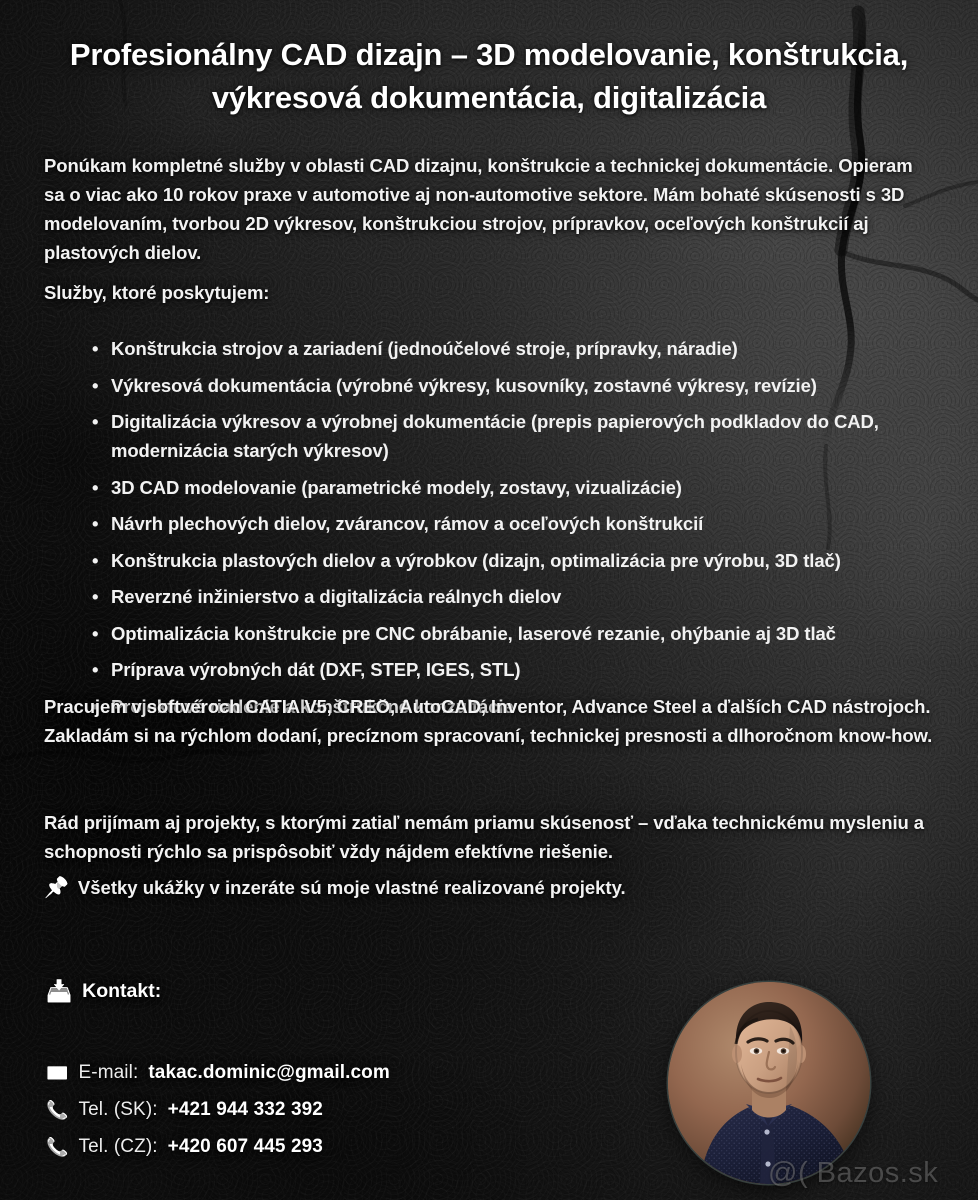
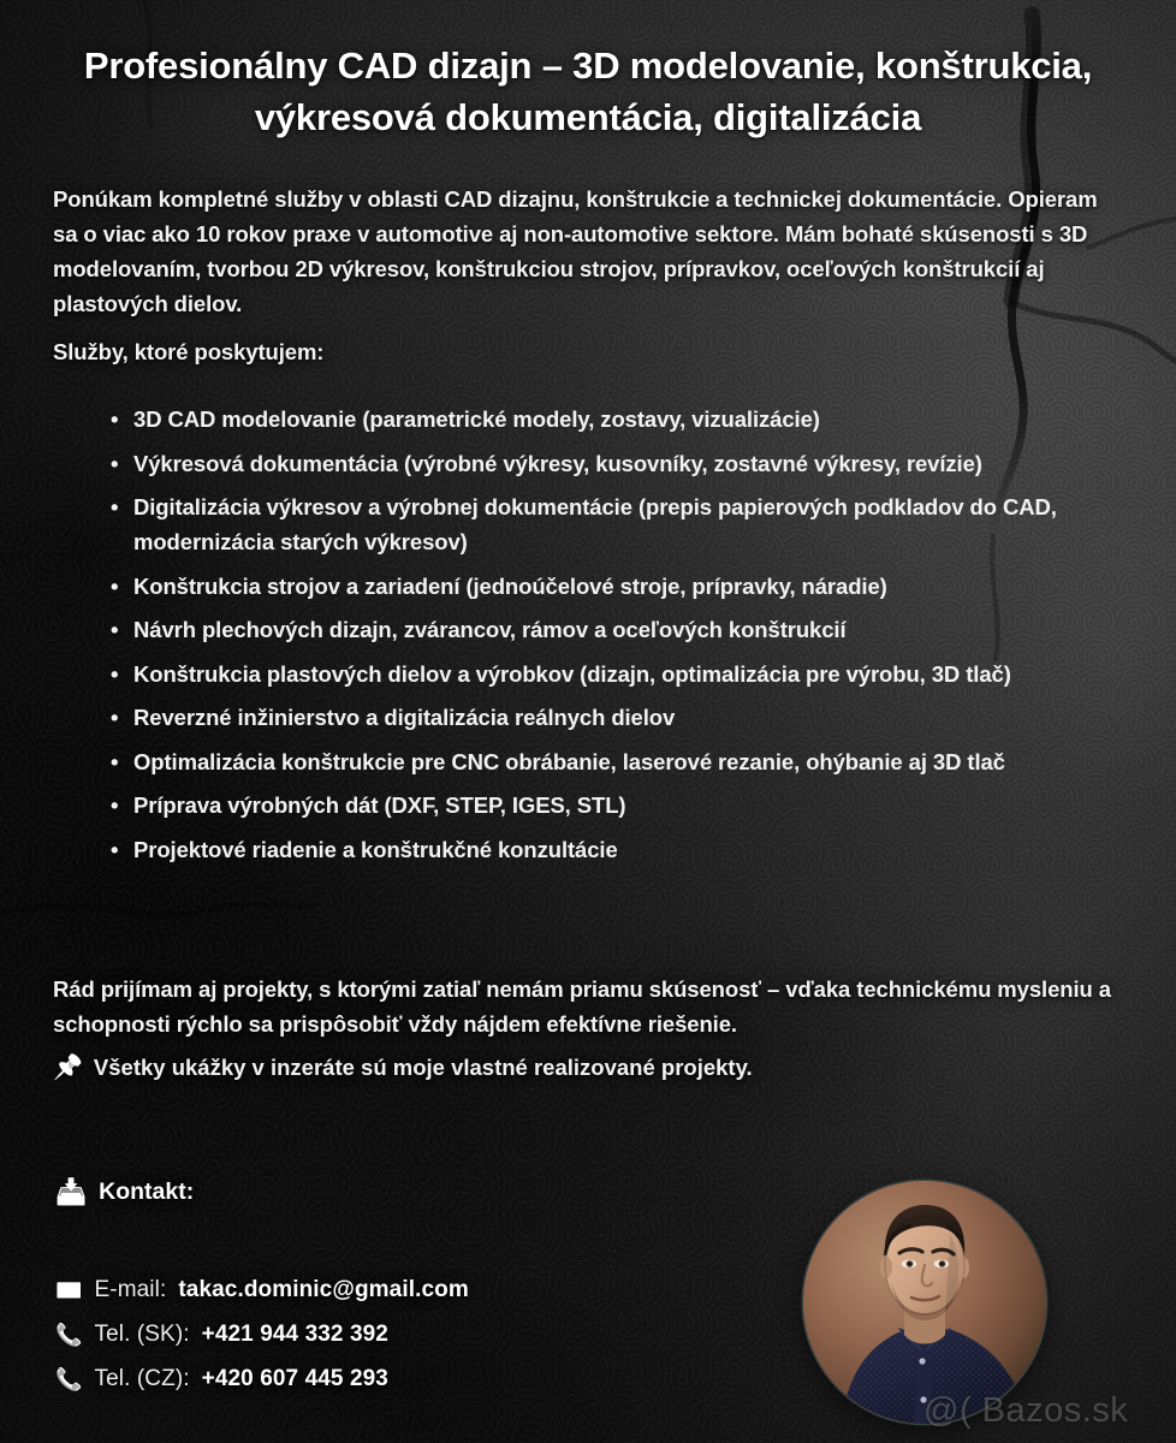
  Profesionálny CAD dizajn – 3D modelovanie, konštrukcia, výkresová dokumentácia, digitalizácia
  Ponúkam kompletné služby v oblasti CAD dizajnu, konštrukcie a technickej dokumentácie. Opieram sa o viac ako 10 rokov praxe v automotive aj non-automotive sektore. Mám bohaté skúsenosti s 3D modelovaním, tvorbou 2D výkresov, konštrukciou strojov, prípravkov, oceľových konštrukcií aj plastových dielov.
  Služby, ktoré poskytujem:
  •
- Konštrukcia strojov a zariadení (jednoúčelové stroje, prípravky, náradie)
+ 3D CAD modelovanie (parametrické modely, zostavy, vizualizácie)
  •
  Výkresová dokumentácia (výrobné výkresy, kusovníky, zostavné výkresy, revízie)
  •
  Digitalizácia výkresov a výrobnej dokumentácie (prepis papierových podkladov do CAD, modernizácia starých výkresov)
  •
- 3D CAD modelovanie (parametrické modely, zostavy, vizualizácie)
+ Konštrukcia strojov a zariadení (jednoúčelové stroje, prípravky, náradie)
  •
- Návrh plechových dielov, zvárancov, rámov a oceľových konštrukcií
+ Návrh plechových dizajn, zvárancov, rámov a oceľových konštrukcií
  •
  Konštrukcia plastových dielov a výrobkov (dizajn, optimalizácia pre výrobu, 3D tlač)
  •
  Reverzné inžinierstvo a digitalizácia reálnych dielov
  •
  Optimalizácia konštrukcie pre CNC obrábanie, laserové rezanie, ohýbanie aj 3D tlač
  •
  Príprava výrobných dát (DXF, STEP, IGES, STL)
  •
  Projektové riadenie a konštrukčné konzultácie
- Pracujem v softvéroch CATIA V5, CREO, AutoCAD, Inventor, Advance Steel a ďalších CAD nástrojoch. Zakladám si na rýchlom dodaní, precíznom spracovaní, technickej presnosti a dlhoročnom know-how.
  Rád prijímam aj projekty, s ktorými zatiaľ nemám priamu skúsenosť – vďaka technickému mysleniu a schopnosti rýchlo sa prispôsobiť vždy nájdem efektívne riešenie.
  📌
  Všetky ukážky v inzeráte sú moje vlastné realizované projekty.
  📥
  Kontakt:
  📧
  E-mail:
  takac.dominic@gmail.com
  📞
  Tel. (SK):
  +421 944 332 392
  📞
  Tel. (CZ):
  +420 607 445 293
  @( Bazos.sk
